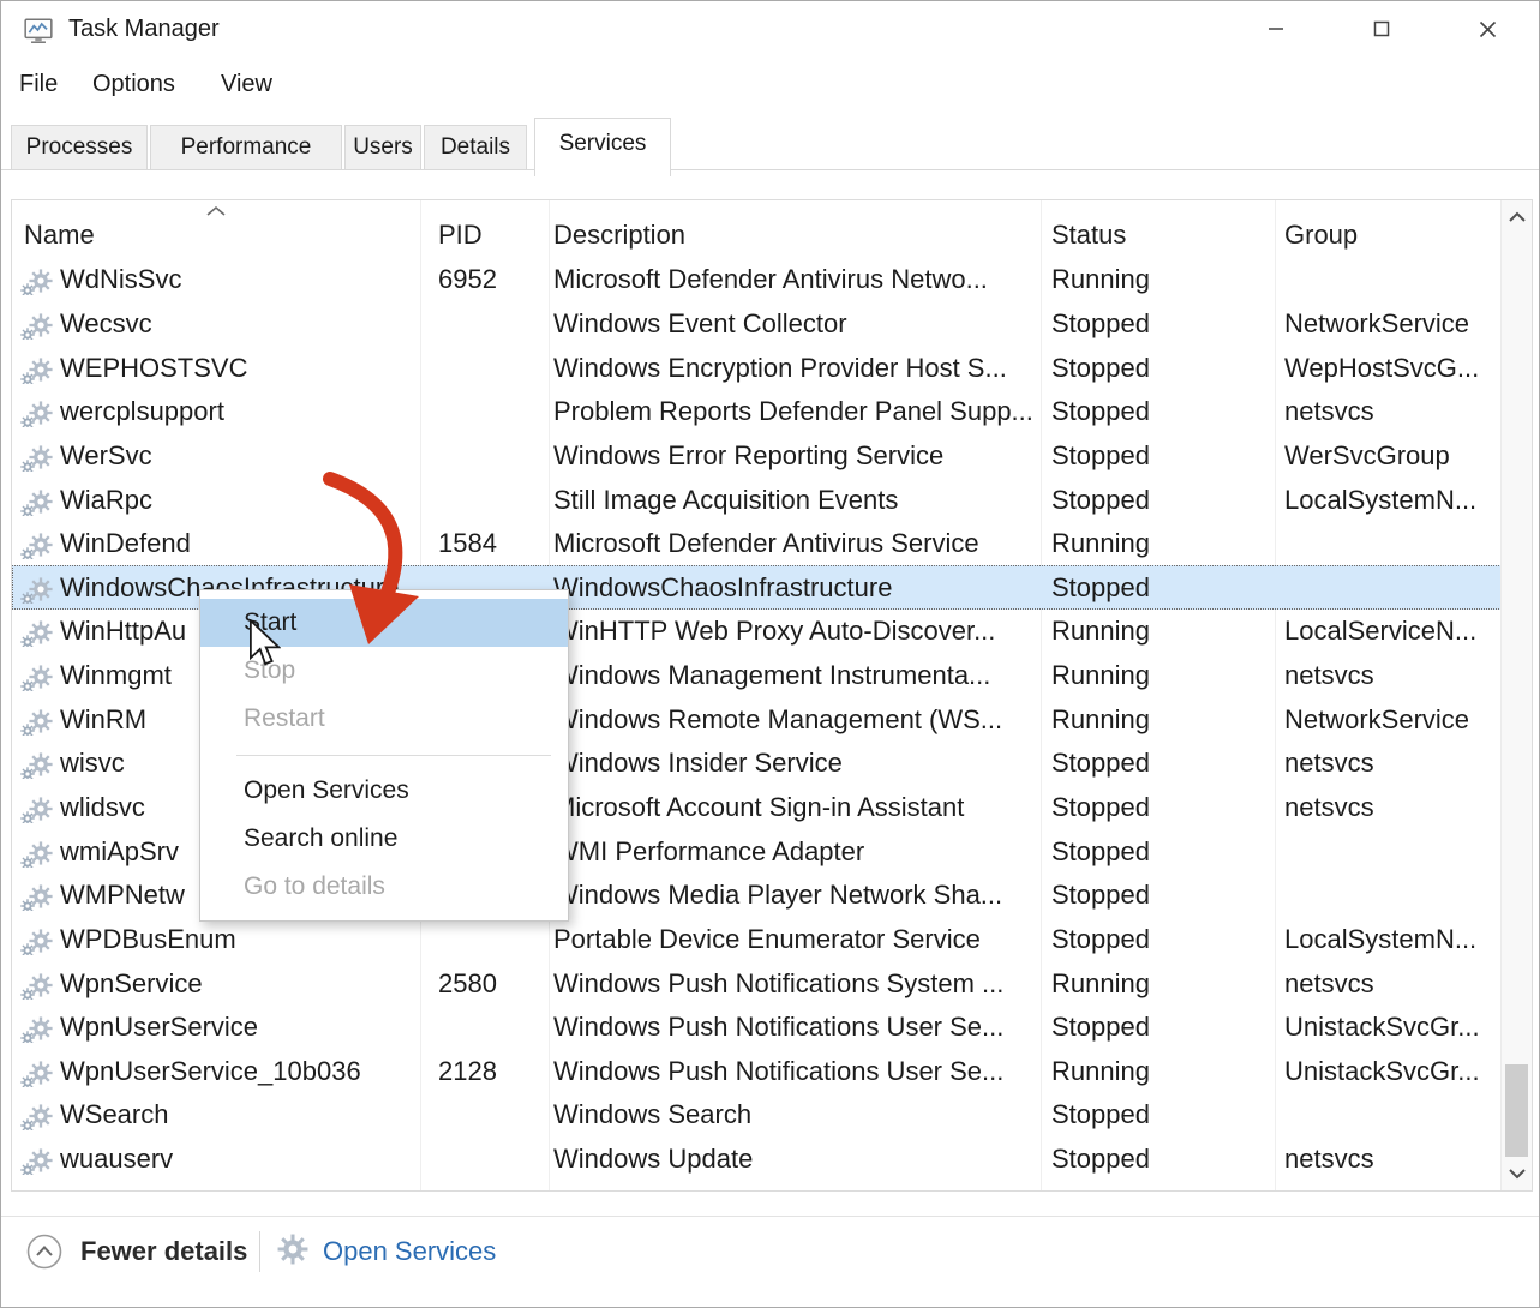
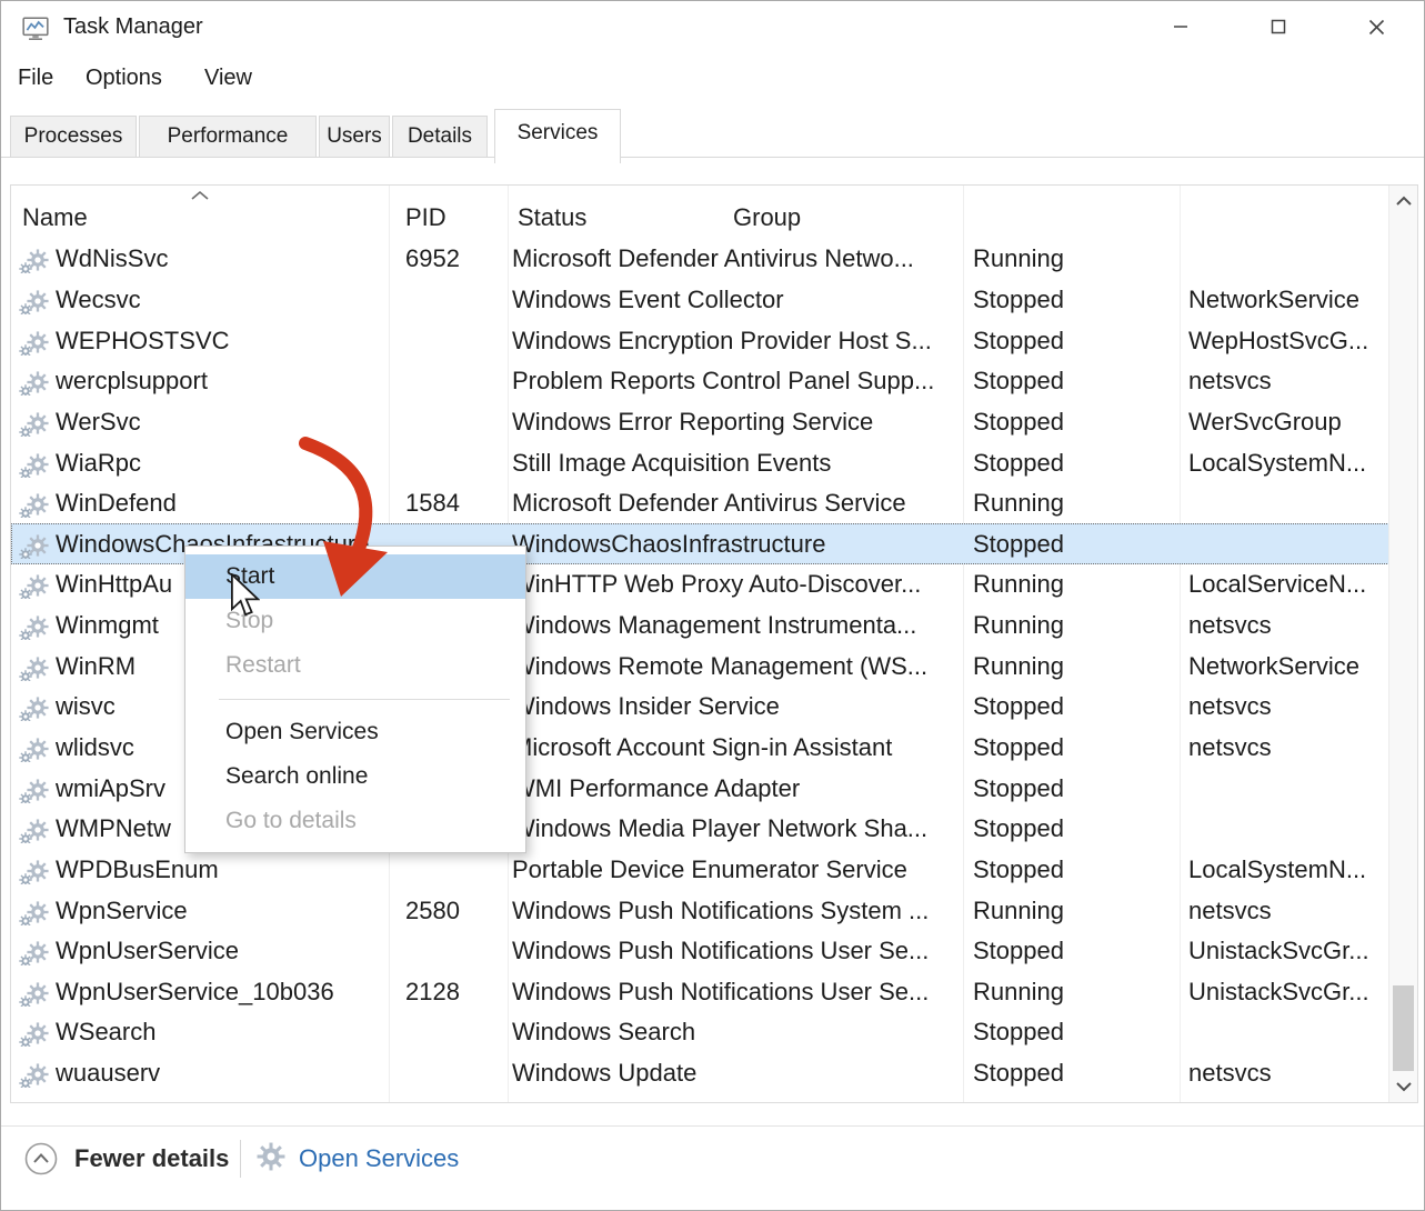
  Task Manager
  File
  Options
  View
  Processes
  Performance
  Users
  Details
  Services
  Name
  PID
- Description
  Status
  Group
  WdNisSvc
  6952
  Microsoft Defender Antivirus Netwo...
  Running
  Wecsvc
  Windows Event Collector
  Stopped
  NetworkService
  WEPHOSTSVC
  Windows Encryption Provider Host S...
  Stopped
  WepHostSvcG...
  wercplsupport
- Problem Reports Defender Panel Supp...
+ Problem Reports Control Panel Supp...
  Stopped
  netsvcs
  WerSvc
  Windows Error Reporting Service
  Stopped
  WerSvcGroup
  WiaRpc
  Still Image Acquisition Events
  Stopped
  LocalSystemN...
  WinDefend
  1584
  Microsoft Defender Antivirus Service
  Running
  WindowsChaosInfrastrucur
  WindowsChaosInfrastructure
  Stopped
  WinHttpAu
  inHTTP Web Proxy Auto-Discover...
  Running
  LocalServiceN...
  Winmgmt
  indows Management Instrumenta...
  Running
  netsvcs
  WinRM
  indows Remote Management (WS...
  Running
  NetworkService
  wisvc
  indows Insider Service
  Stopped
  netsvcs
  wlidsvc
  icrosoft Account Sign-in Assistant
  Stopped
  netsvcs
  wmiApSrv
  MI Performance Adapter
  Stopped
  WMPNetw
  indows Media Player Network Sha...
  Stopped
  WPDBusEnum
  Portable Device Enumerator Service
  Stopped
  LocalSystemN...
  WpnService
  2580
  Windows Push Notifications System ...
  Running
  netsvcs
  WpnUserService
  Windows Push Notifications User Se...
  Stopped
  UnistackSvcGr...
  WpnUserService_10b036
  2128
  Windows Push Notifications User Se...
  Running
  UnistackSvcGr...
  WSearch
  Windows Search
  Stopped
  wuauserv
  Windows Update
  Stopped
  netsvcs
  Fewer details
  Open Services
  tart
  Stop
  Restart
  Open Services
  Search online
  Go to details
